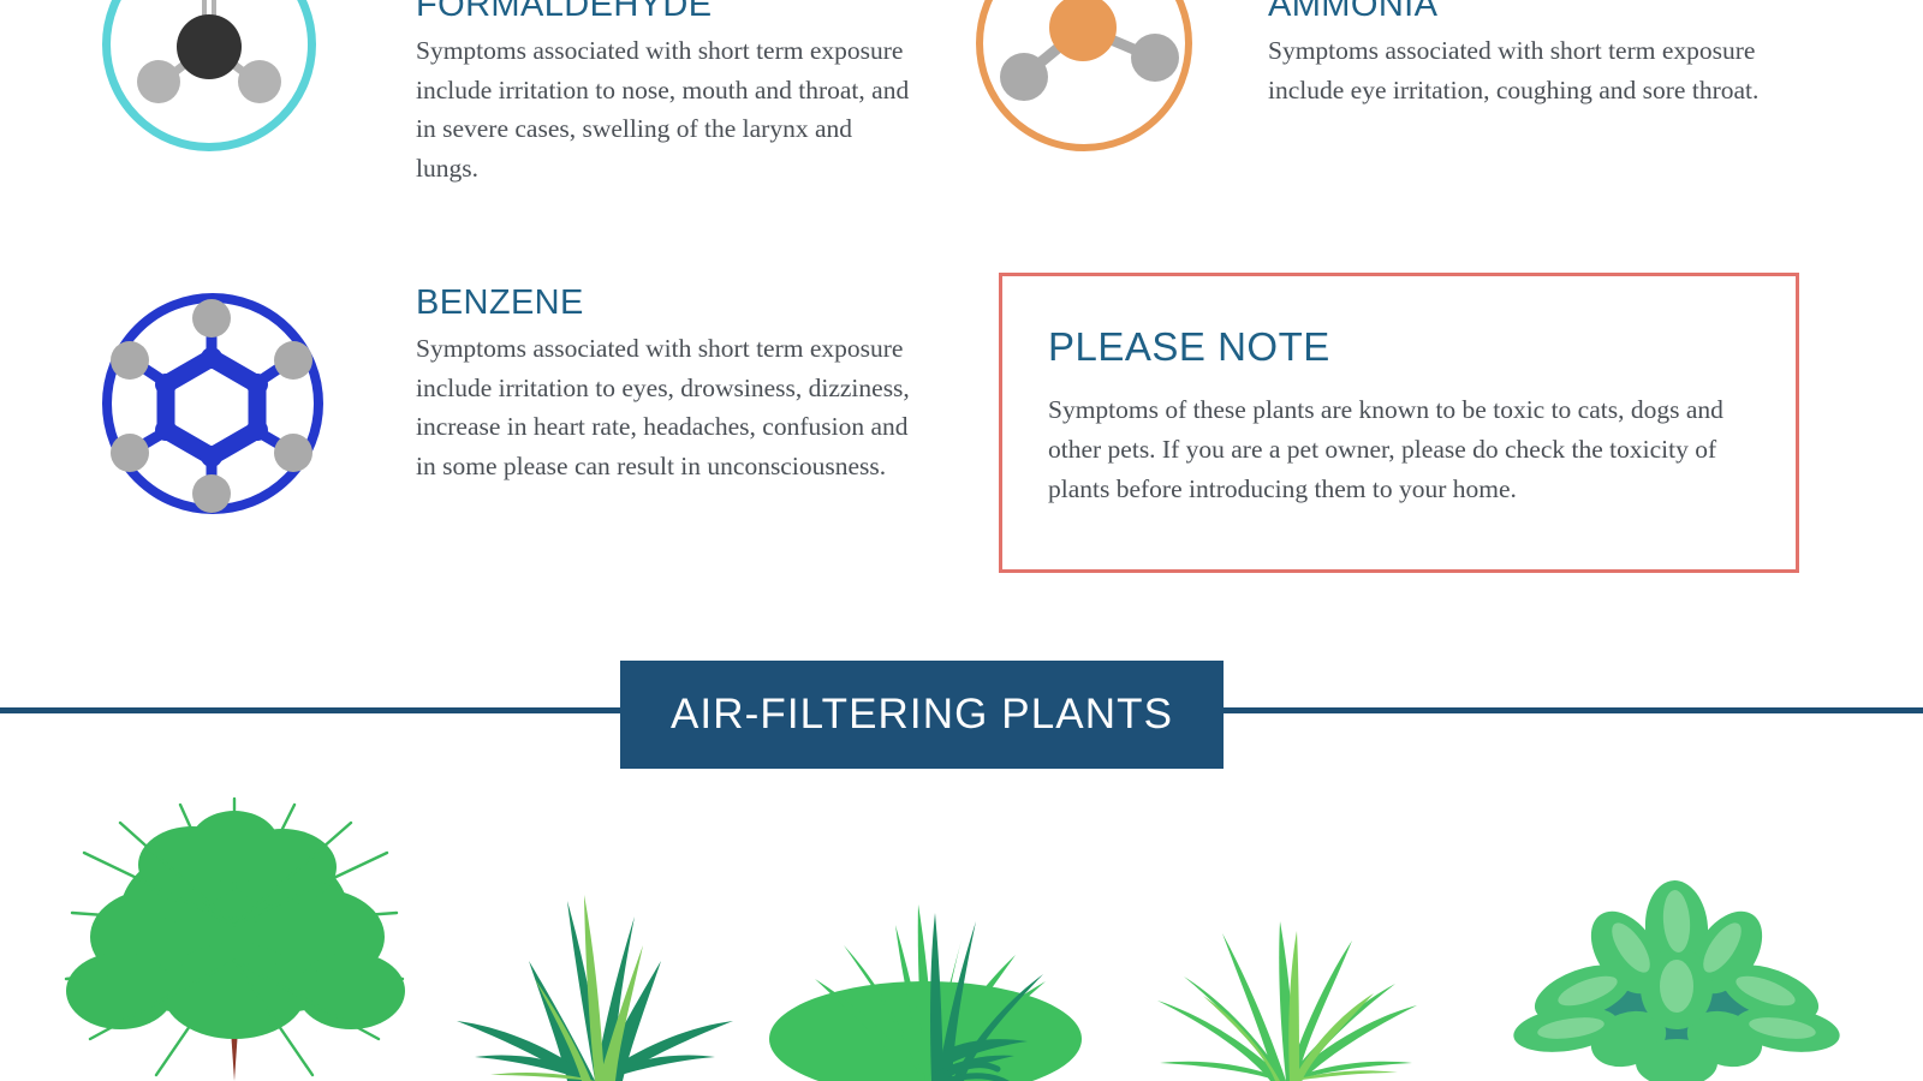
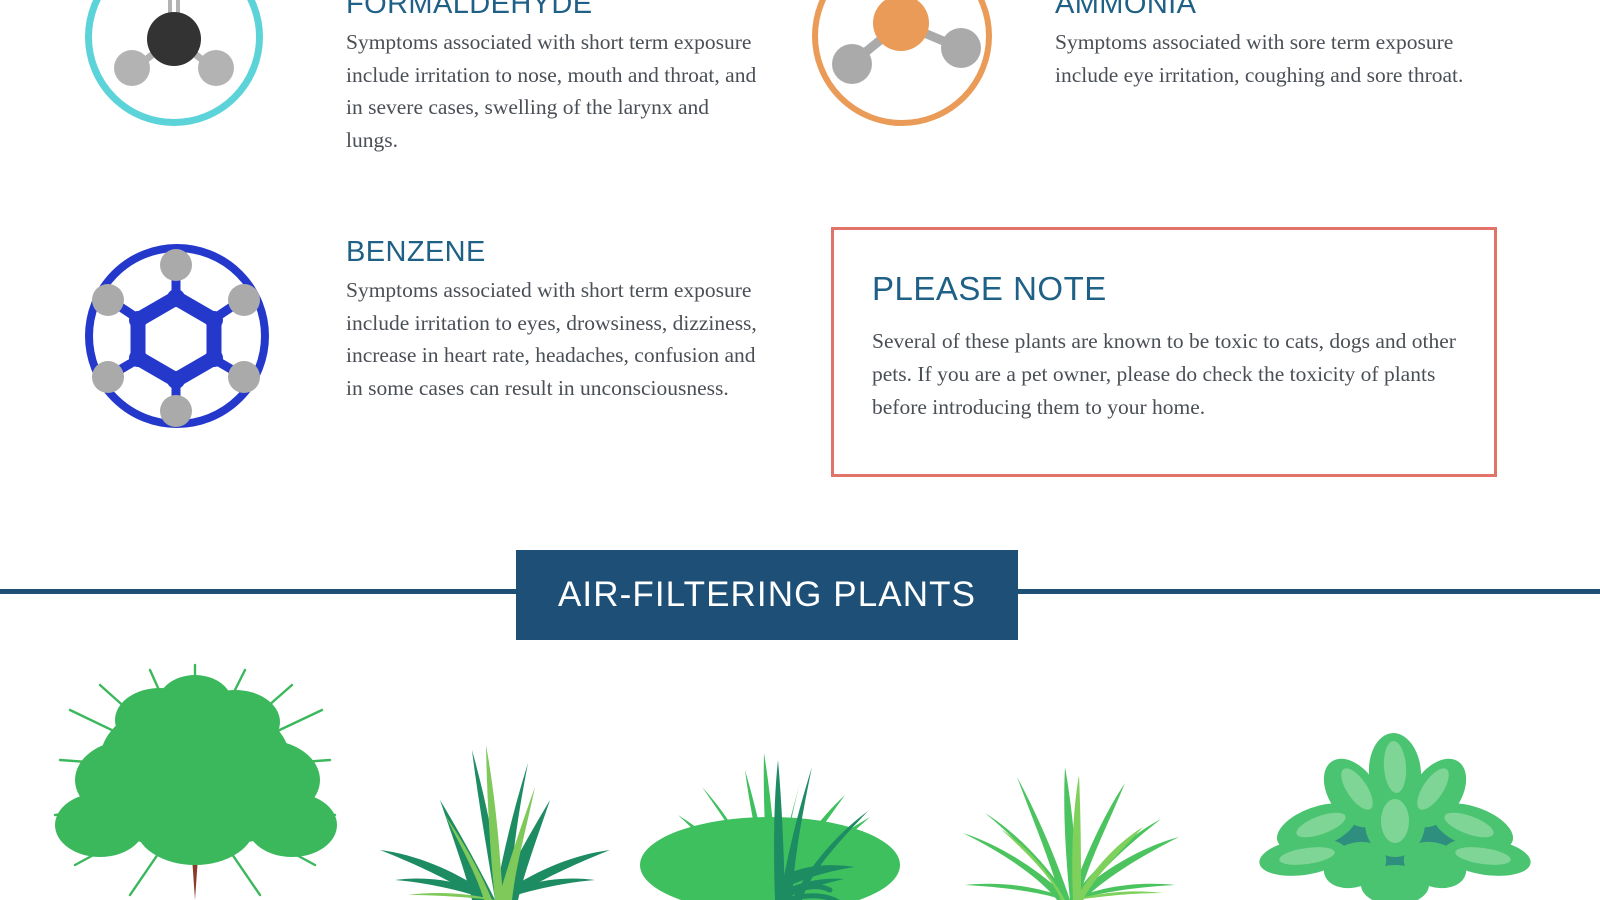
  FORMALDEHYDE
  Symptoms associated with short term exposure include irritation to nose, mouth and throat, and in severe cases, swelling of the larynx and lungs.
  AMMONIA
- Symptoms associated with short term exposure include eye irritation, coughing and sore throat.
+ Symptoms associated with sore term exposure include eye irritation, coughing and sore throat.
  BENZENE
- Symptoms associated with short term exposure include irritation to eyes, drowsiness, dizziness, increase in heart rate, headaches, confusion and in some please can result in unconsciousness.
+ Symptoms associated with short term exposure include irritation to eyes, drowsiness, dizziness, increase in heart rate, headaches, confusion and in some cases can result in unconsciousness.
  PLEASE NOTE
- Symptoms of these plants are known to be toxic to cats, dogs and other pets. If you are a pet owner, please do check the toxicity of plants before introducing them to your home.
+ Several of these plants are known to be toxic to cats, dogs and other pets. If you are a pet owner, please do check the toxicity of plants before introducing them to your home.
  AIR-FILTERING PLANTS
